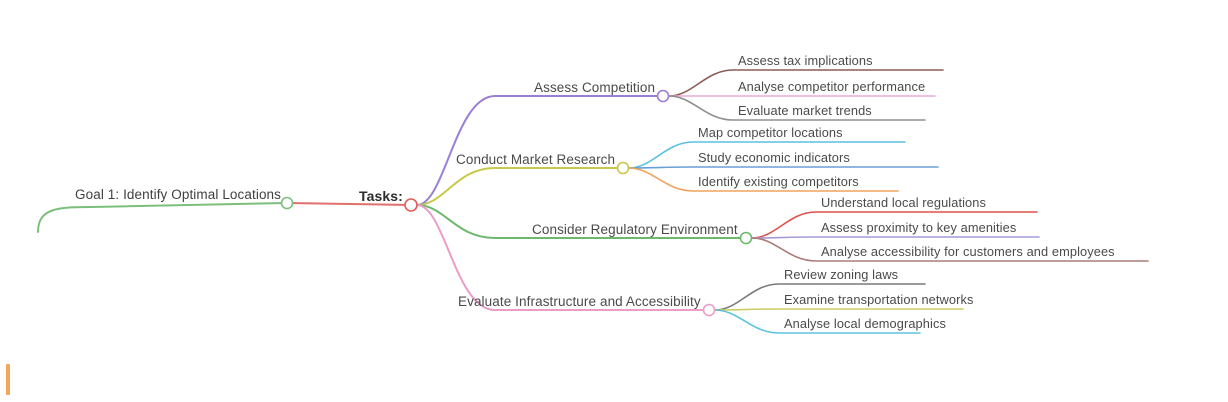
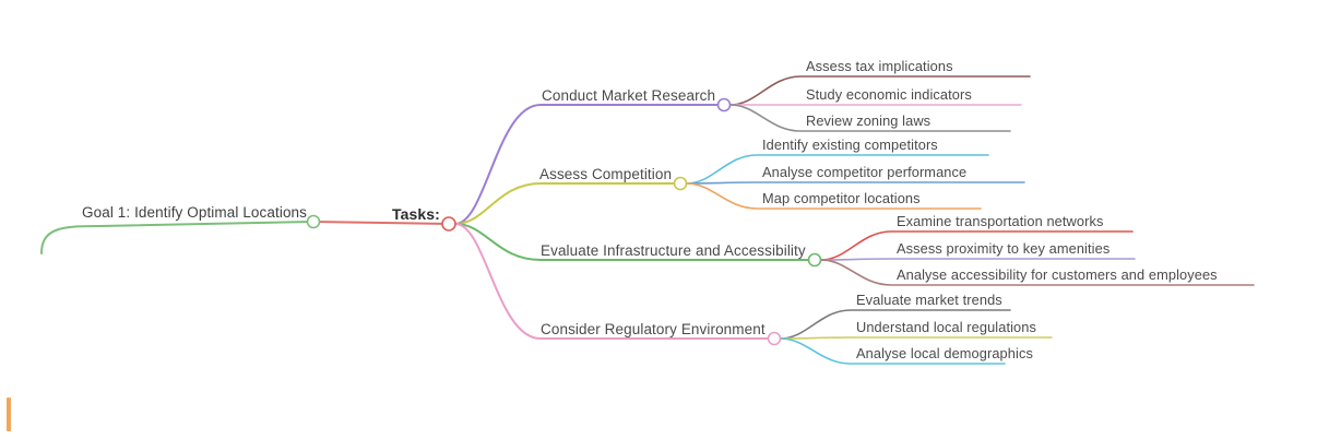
  Goal 1: Identify Optimal Locations
  Tasks:
- Assess Competition
+ Conduct Market Research
  Assess tax implications
- Analyse competitor performance
+ Study economic indicators
- Evaluate market trends
+ Review zoning laws
- Conduct Market Research
+ Assess Competition
- Map competitor locations
+ Identify existing competitors
- Study economic indicators
+ Analyse competitor performance
- Identify existing competitors
+ Map competitor locations
- Consider Regulatory Environment
+ Evaluate Infrastructure and Accessibility
- Understand local regulations
+ Examine transportation networks
  Assess proximity to key amenities
  Analyse accessibility for customers and employees
- Evaluate Infrastructure and Accessibility
+ Consider Regulatory Environment
- Review zoning laws
+ Evaluate market trends
- Examine transportation networks
+ Understand local regulations
  Analyse local demographics
